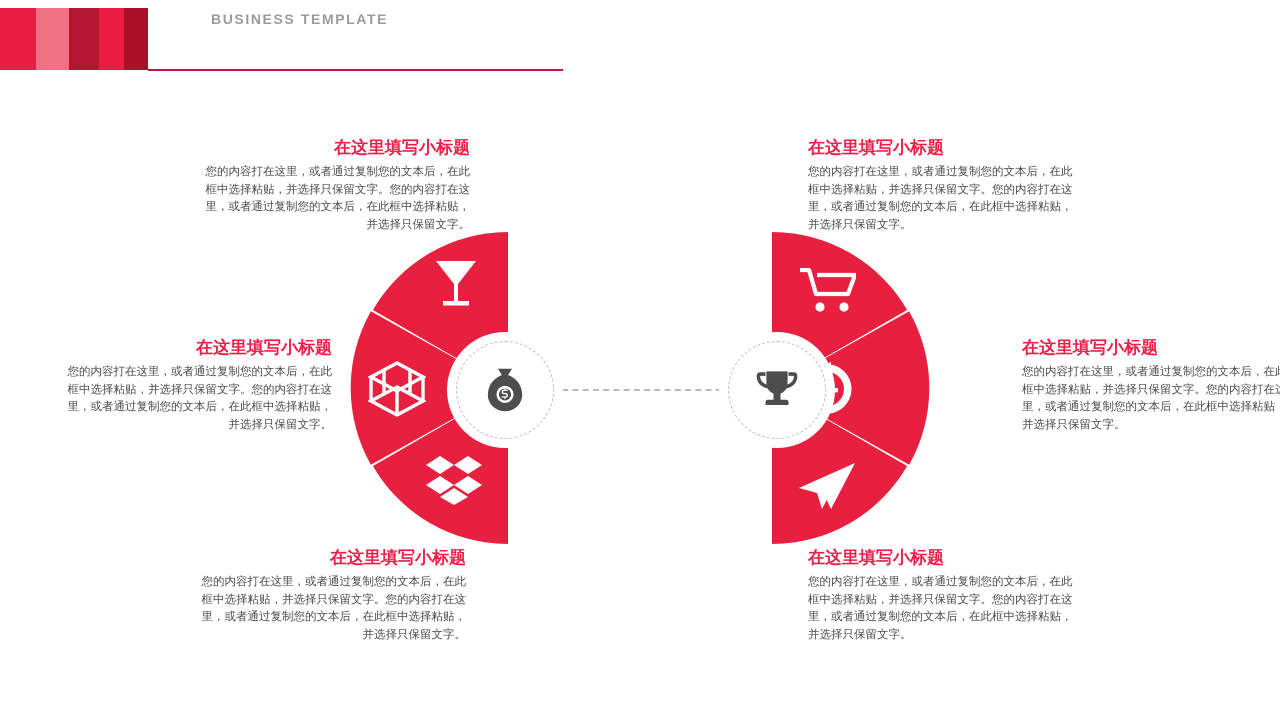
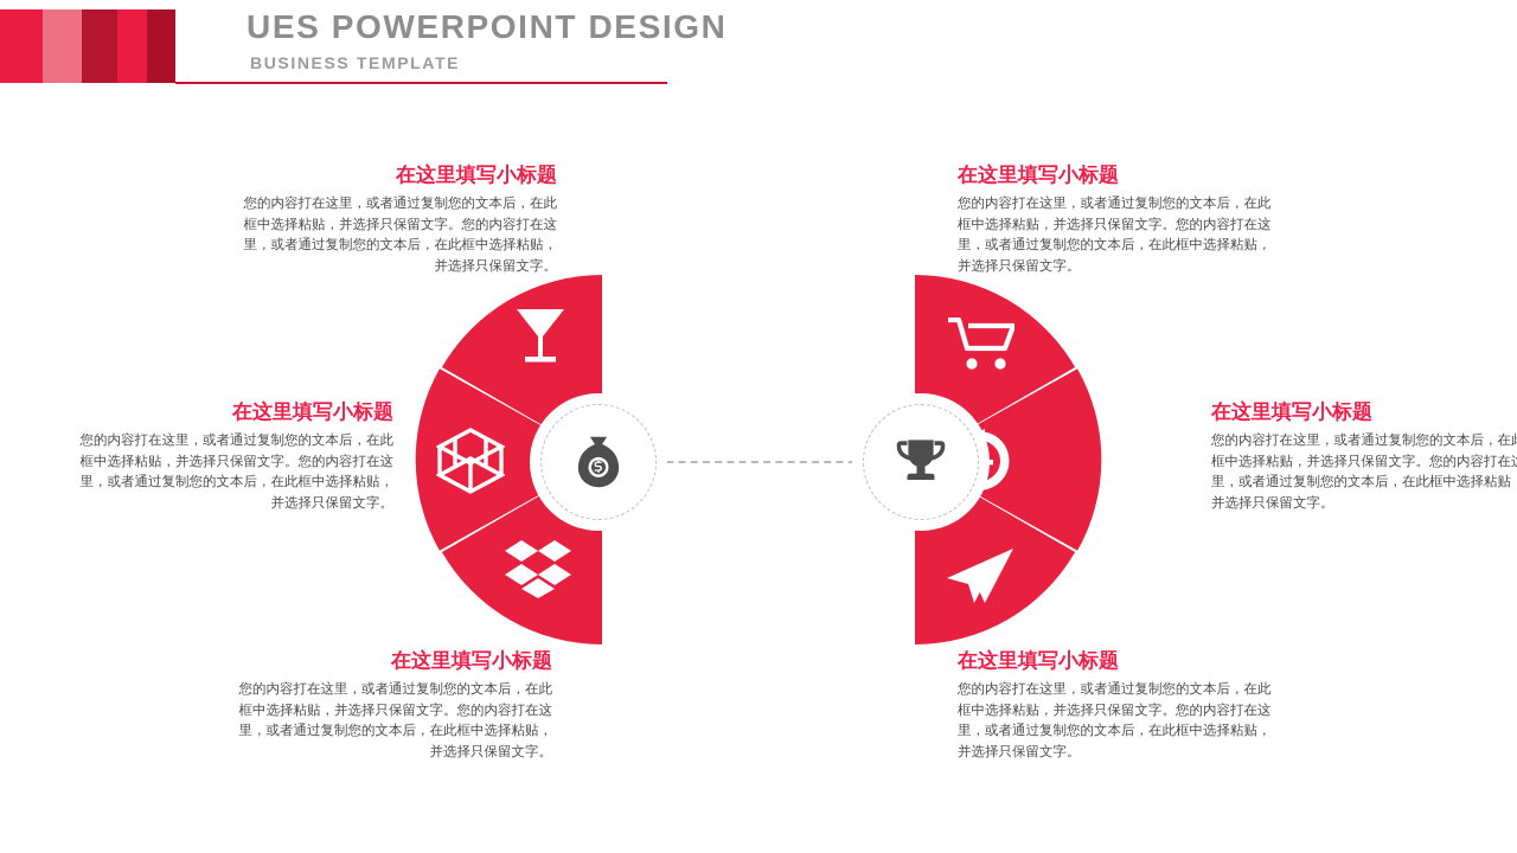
+ UES POWERPOINT DESIGN
  BUSINESS TEMPLATE
  在这里填写小标题
  您的内容打在这里，或者通过复制您的文本后，在此框中选择粘贴，并选择只保留文字。您的内容打在这里，或者通过复制您的文本后，在此框中选择粘贴，并选择只保留文字。
  在这里填写小标题
  您的内容打在这里，或者通过复制您的文本后，在此框中选择粘贴，并选择只保留文字。您的内容打在这里，或者通过复制您的文本后，在此框中选择粘贴，并选择只保留文字。
  在这里填写小标题
  您的内容打在这里，或者通过复制您的文本后，在此框中选择粘贴，并选择只保留文字。您的内容打在这里，或者通过复制您的文本后，在此框中选择粘贴，并选择只保留文字。
  在这里填写小标题
  您的内容打在这里，或者通过复制您的文本后，在此框中选择粘贴，并选择只保留文字。您的内容打在这里，或者通过复制您的文本后，在此框中选择粘贴，并选择只保留文字。
  在这里填写小标题
  您的内容打在这里，或者通过复制您的文本后，在框中选择粘贴，并选择只保留文字。您的内容打在里，或者通过复制您的文本后，在此框中选择粘贴并选择只保留文字。
  在这里填写小标题
  您的内容打在这里，或者通过复制您的文本后，在此框中选择粘贴，并选择只保留文字。您的内容打在这里，或者通过复制您的文本后，在此框中选择粘贴，并选择只保留文字。
